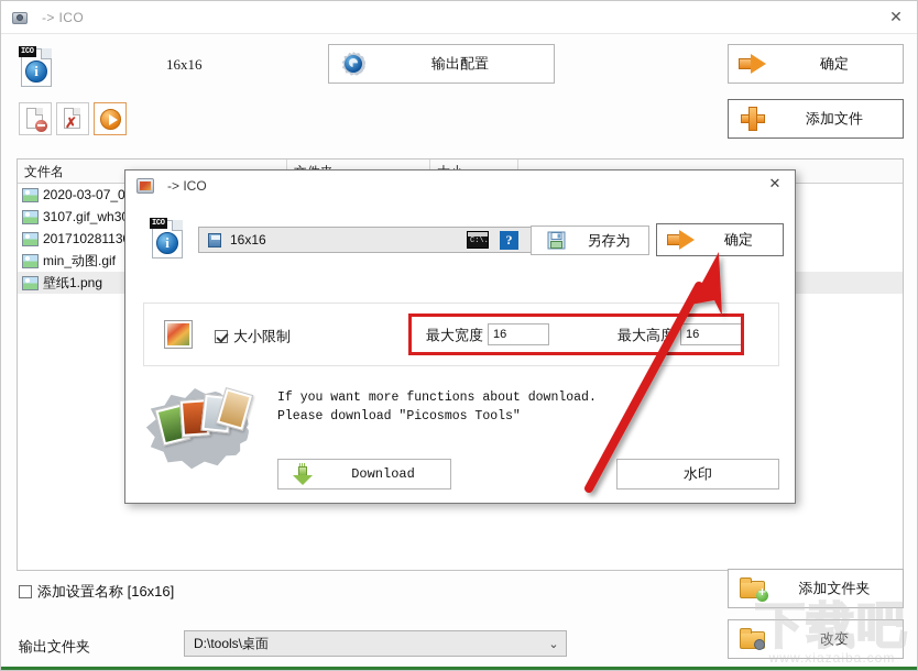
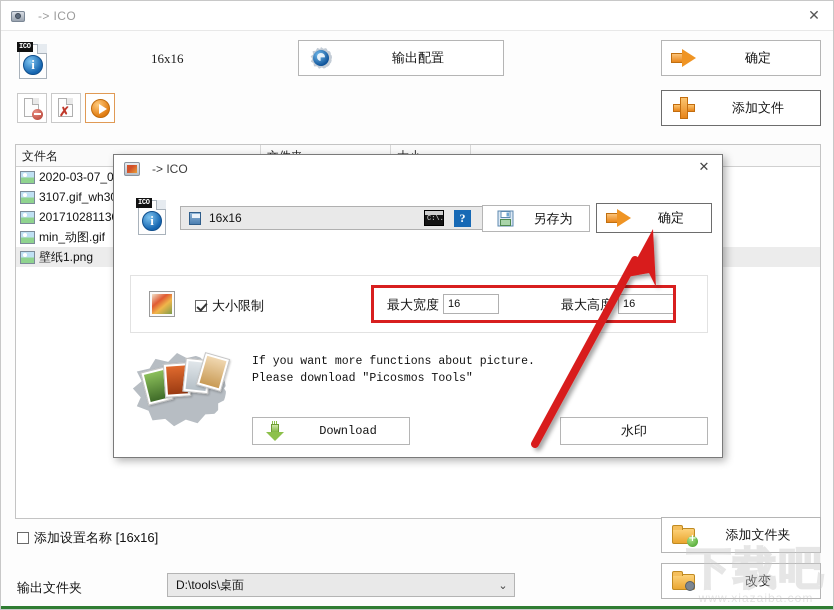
  -> ICO
  ✕
  ICO
  16x16
  输出配置
  确定
  添加文件
  ✗
  文件名
  2020-03-07_0
  3107.gif_wh3
  20171028113
  min_动图.gif
  壁纸1.png
  添加设置名称 [16x16]
  输出文件夹
  D:\tools\桌面
  ⌄
  添加文件夹
  改变
  -> ICO
  ✕
  ICO
  16x16
  C:\.
  ?
  另存为
  确定
  大小限制
  最大宽度
  16
  最大高
  16
- If you want more functions about download.
+ If you want more functions about picture.
  Please download "Picosmos Tools"
  Download
  水印
  下载吧
  www.xiazaiba.com
